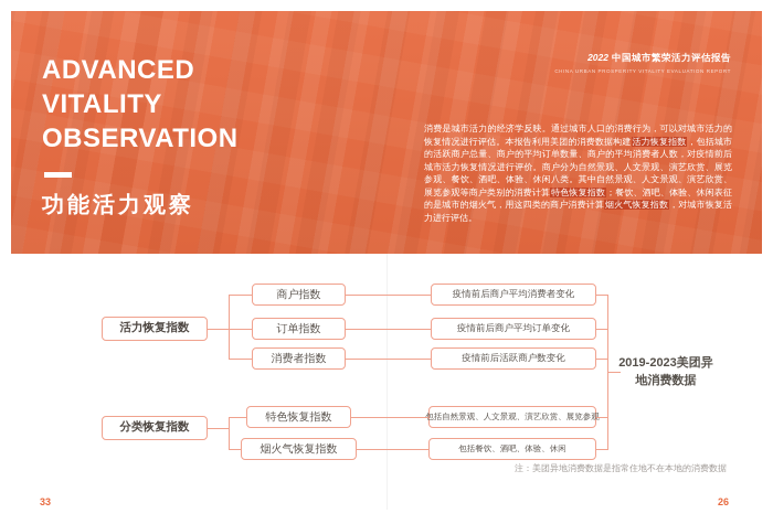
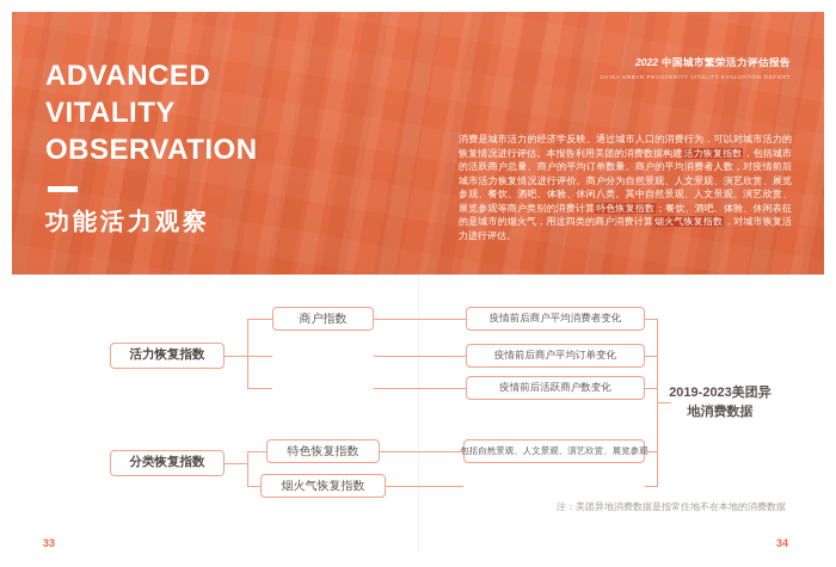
  ADVANCED
  VITALITY
  OBSERVATION
  功能活力观察
  2022 中国城市繁荣活力评估报告
  消费是城市活力的经济学反映。通过城市人口的消费行为，可以对城市活力的恢复情况进行评估。本报告利用美团的消费数据构建活力恢复指数，包括城市的活跃商户总量、商户的平均订单数量、商户的平均消费者人数，对疫情前后城市活力恢复情况进行评价。商户分为自然景观、人文景观、演艺欣赏、展览参观、餐饮、酒吧、体验、休闲八类。其中自然景观、人文景观、演艺欣赏、展览参观等商户类别的消费计算特色恢复指数；餐饮、酒吧、体验、休闲表征的是城市的烟火气，用这四类的商户消费计算烟火气恢复指数，对城市恢复活力进行评估。
  活力恢复指数
  分类恢复指数
  商户指数
- 订单指数
- 消费者指数
  疫情前后商户平均消费者变化
  疫情前后商户平均订单变化
  疫情前后活跃商户数变化
  特色恢复指数
  烟火气恢复指数
  包括自然景观、人文景观、演艺欣赏、展览参观
- 包括餐饮、酒吧、体验、休闲
  2019-2023美团异地消费数据
  注：美团异地消费数据是指常住地不在本地的消费数据
  33
- 26
+ 34
